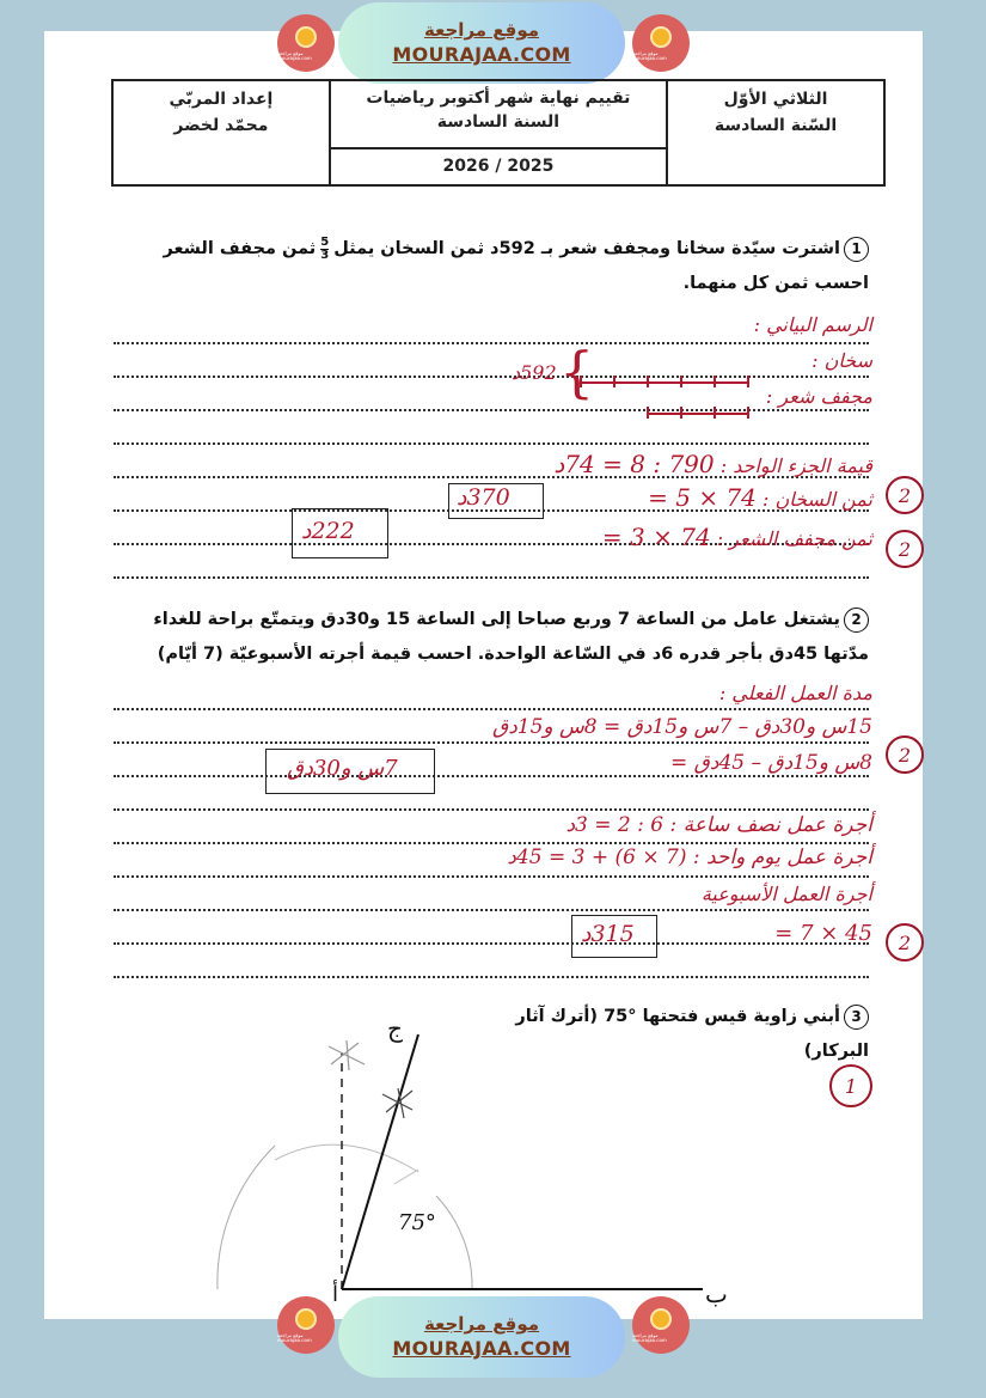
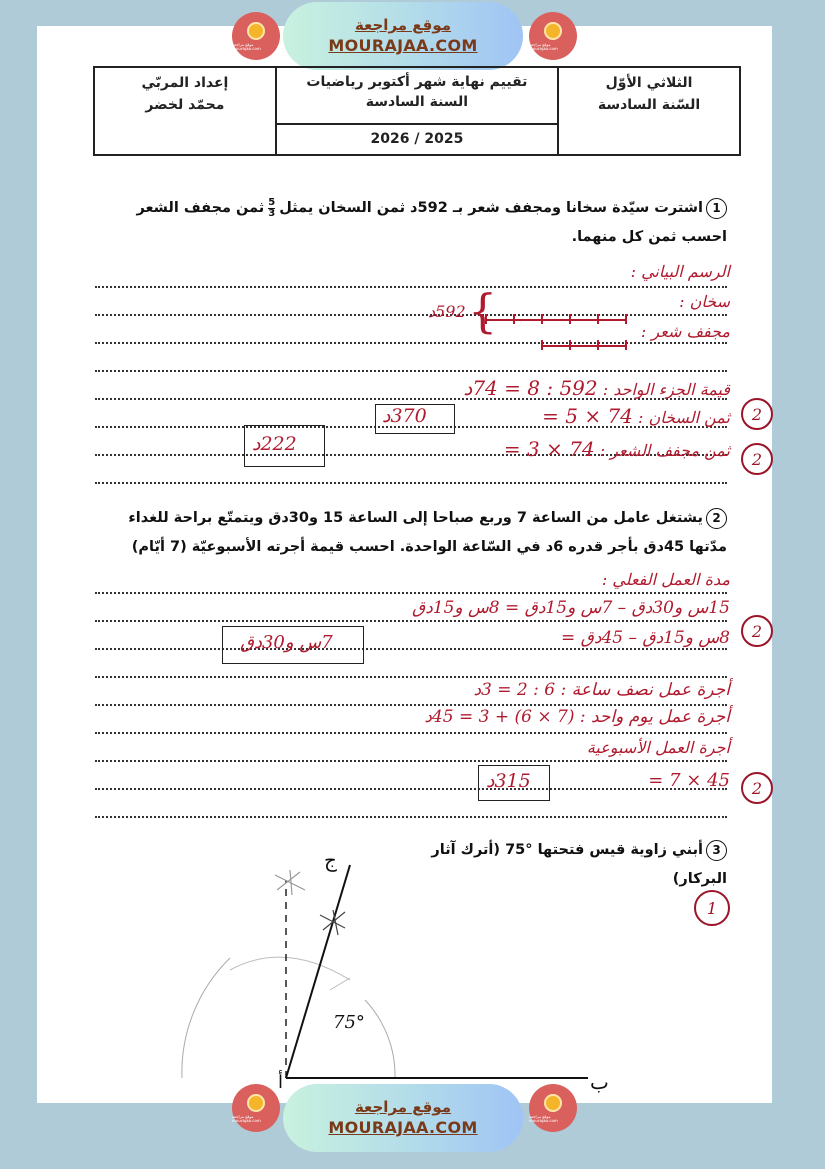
  موقع مراجعة
  MOURAJAA.COM
  الثلاثي الأوّل السّنة السادسة	تقييم نهاية شهر أكتوبر رياضيات السنة السادسة	إعداد المربّي محمّد لخضر
  2026 / 2025
  1اشترت سيّدة سخانا ومجفف شعر بـ 592د ثمن السخان يمثل
  5
  3
  ثمن مجفف الشعر
  احسب ثمن كل منهما.
  الرسم البياني :
  سخان :
  مجفف شعر :
  592د
  {
- قيمة الجزء الواحد : 790 : 8 = 74د
+ قيمة الجزء الواحد : 592 : 8 = 74د
  ثمن السخان : 74 × 5 =
  370د
  ثمن مجفف الشعر : 74 × 3 =
  222د
  2
  2
  2يشتغل عامل من الساعة 7 وربع صباحا إلى الساعة 15 و30دق ويتمتّع براحة للغداء
  مدّتها 45دق بأجر قدره 6د في السّاعة الواحدة. احسب قيمة أجرته الأسبوعيّة (7 أيّام)
  مدة العمل الفعلي :
  15س و30دق – 7س و15دق = 8س و15دق
  8س و15دق – 45دق =
  7س و30دق
  أجرة عمل نصف ساعة : 6 : 2 = 3د
  أجرة عمل يوم واحد : (7 × 6) + 3 = 45د
  أجرة العمل الأسبوعية
  45 × 7 =
  315د
  2
  2
  3أبني زاوية قيس فتحتها °75 (أترك آثار البركار)
  75°
  ج
  ب
  أ
  1
  موقع مراجعة
  MOURAJAA.COM
